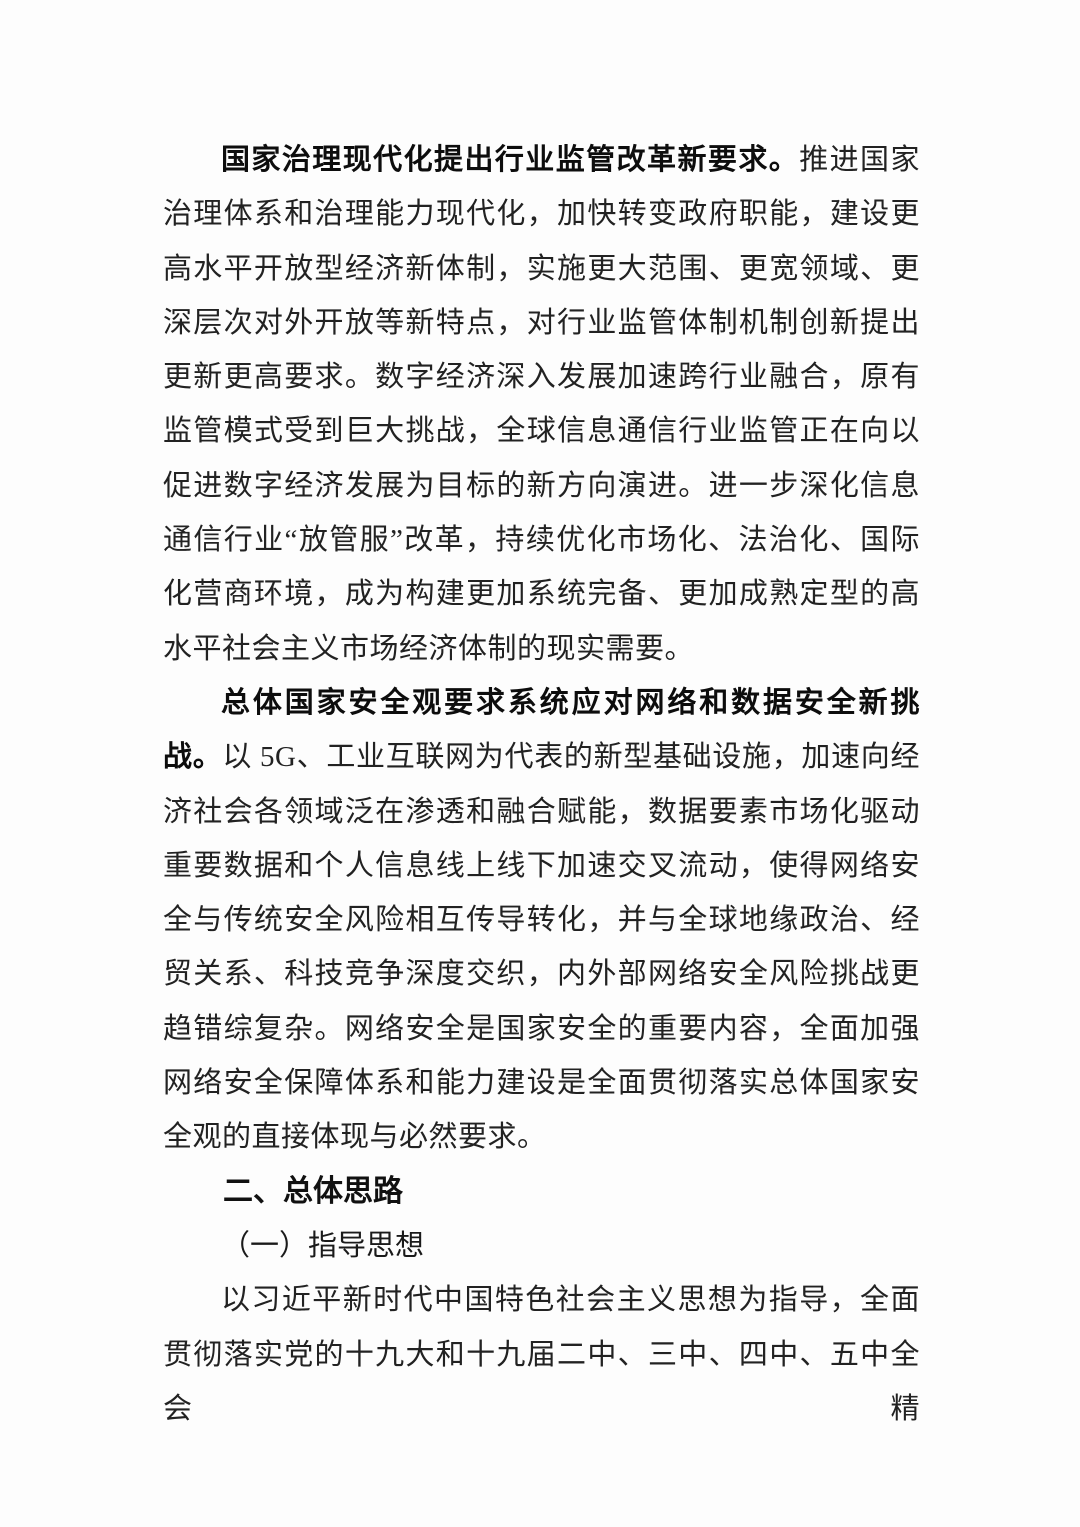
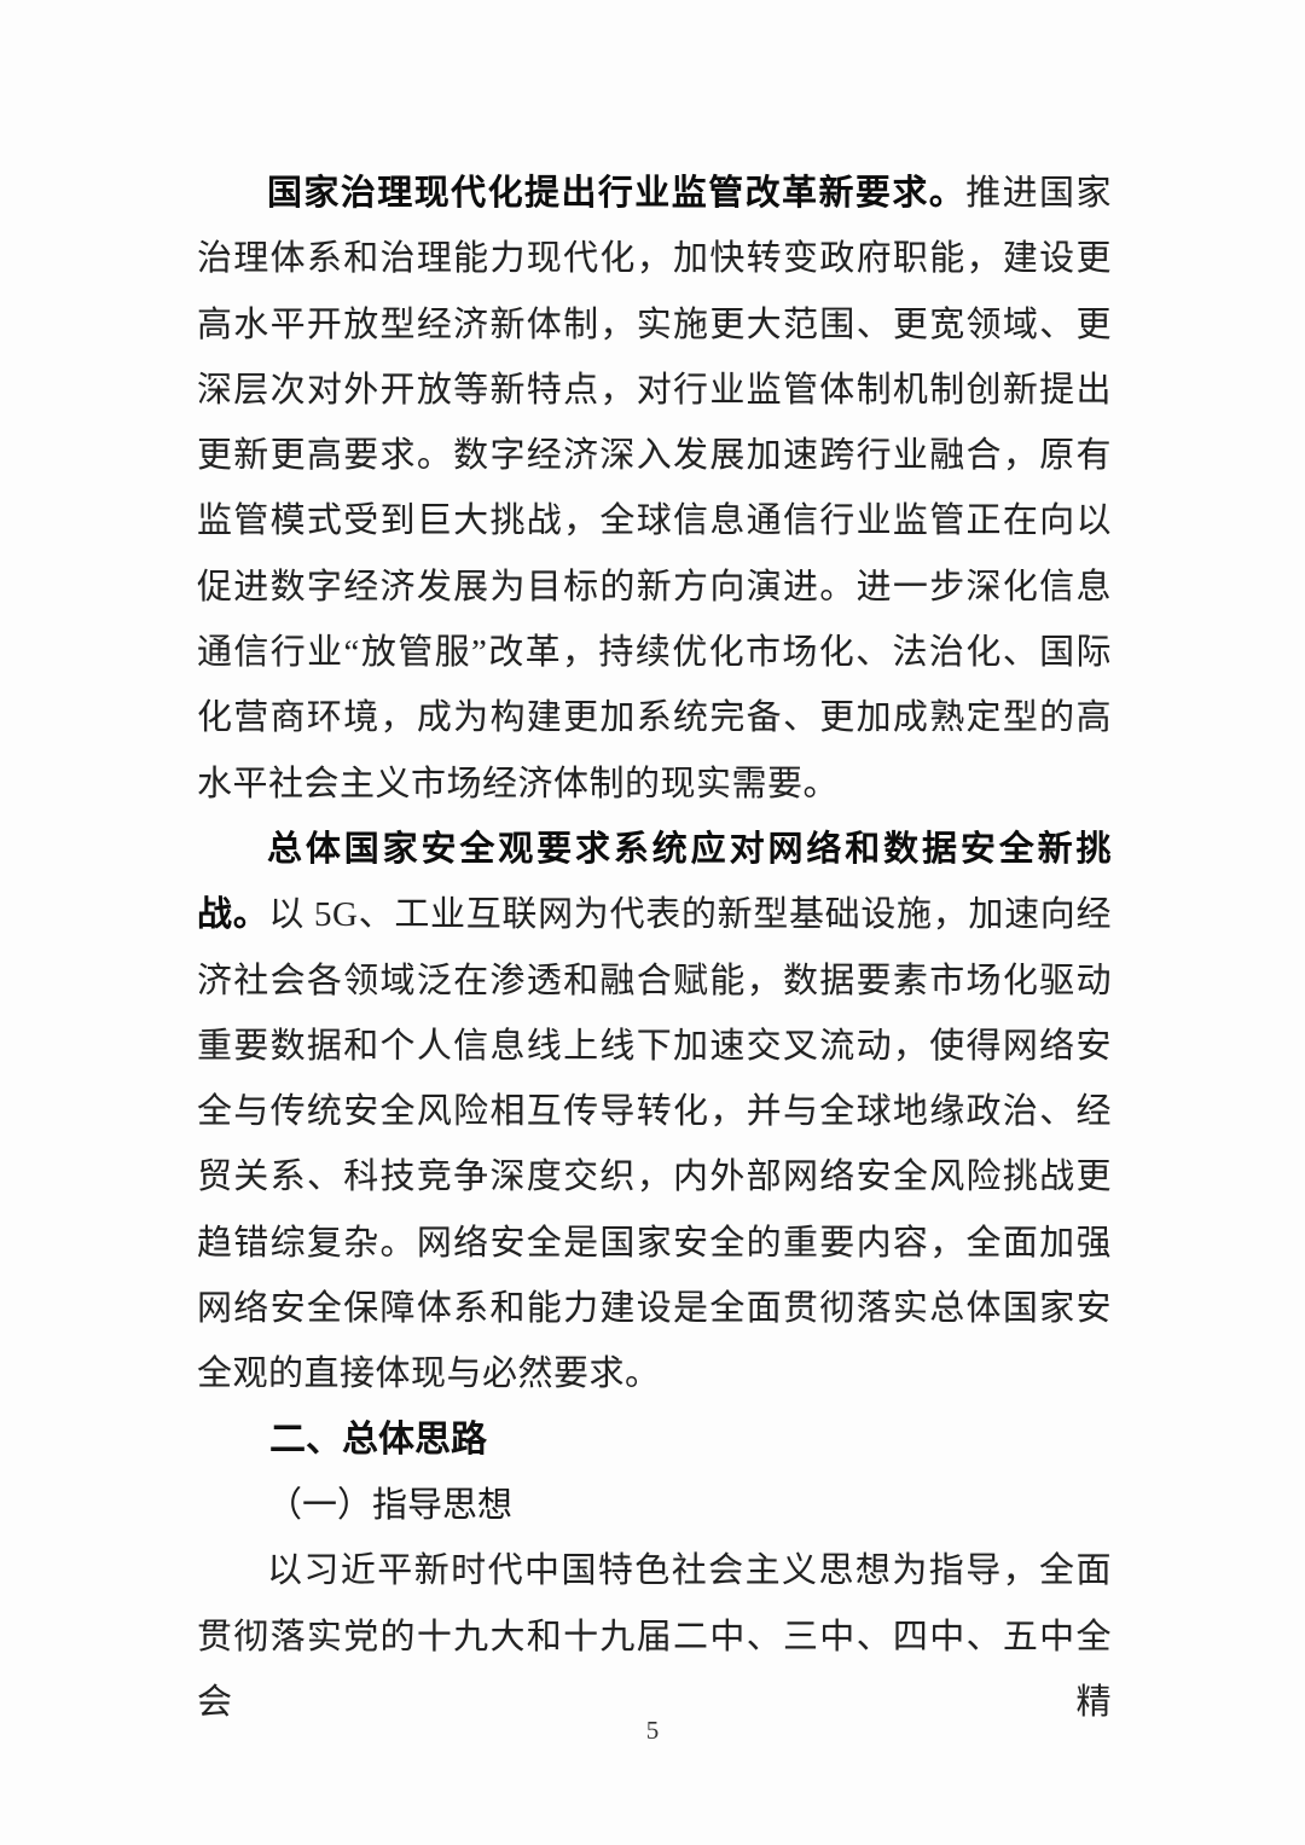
  国家治理现代化提出行业监管改革新要求。推进国家治理体系和治理能力现代化，加快转变政府职能，建设更高水平开放型经济新体制，实施更大范围、更宽领域、更深层次对外开放等新特点，对行业监管体制机制创新提出更新更高要求。数字经济深入发展加速跨行业融合，原有监管模式受到巨大挑战，全球信息通信行业监管正在向以促进数字经济发展为目标的新方向演进。进一步深化信息通信行业“放管服”改革，持续优化市场化、法治化、国际化营商环境，成为构建更加系统完备、更加成熟定型的高水平社会主义市场经济体制的现实需要。
  总体国家安全观要求系统应对网络和数据安全新挑战。以 5G、工业互联网为代表的新型基础设施，加速向经济社会各领域泛在渗透和融合赋能，数据要素市场化驱动重要数据和个人信息线上线下加速交叉流动，使得网络安全与传统安全风险相互传导转化，并与全球地缘政治、经贸关系、科技竞争深度交织，内外部网络安全风险挑战更趋错综复杂。网络安全是国家安全的重要内容，全面加强网络安全保障体系和能力建设是全面贯彻落实总体国家安全观的直接体现与必然要求。
  二、总体思路
  （一）指导思想
  以习近平新时代中国特色社会主义思想为指导，全面贯彻落实党的十九大和十九届二中、三中、四中、五中全会精
+ 5
